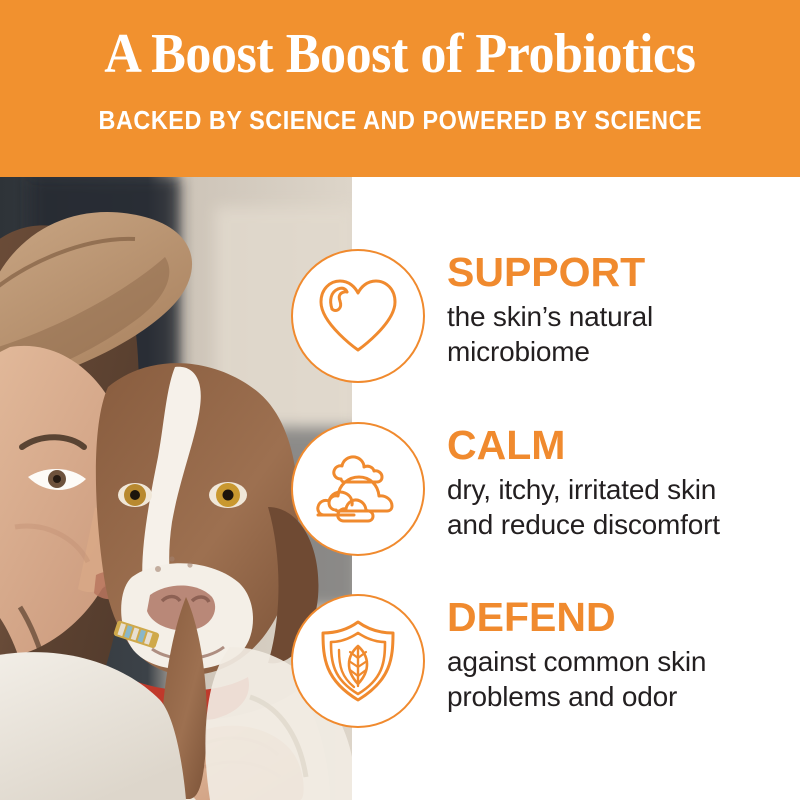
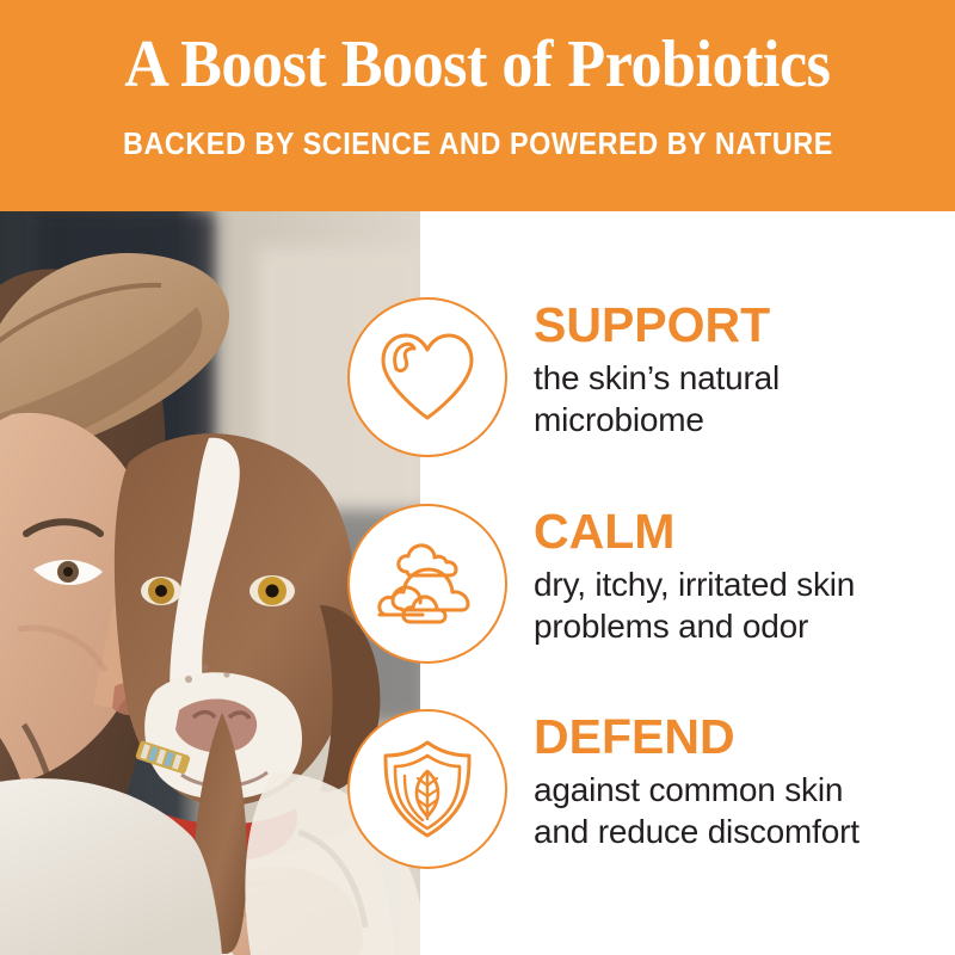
  A Boost Boost of Probiotics
- BACKED BY SCIENCE AND POWERED BY SCIENCE
+ BACKED BY SCIENCE AND POWERED BY NATURE
  SUPPORT
  the skin’s natural
  microbiome
  CALM
  dry, itchy, irritated skin
- and reduce discomfort
+ problems and odor
  DEFEND
  against common skin
- problems and odor
+ and reduce discomfort
